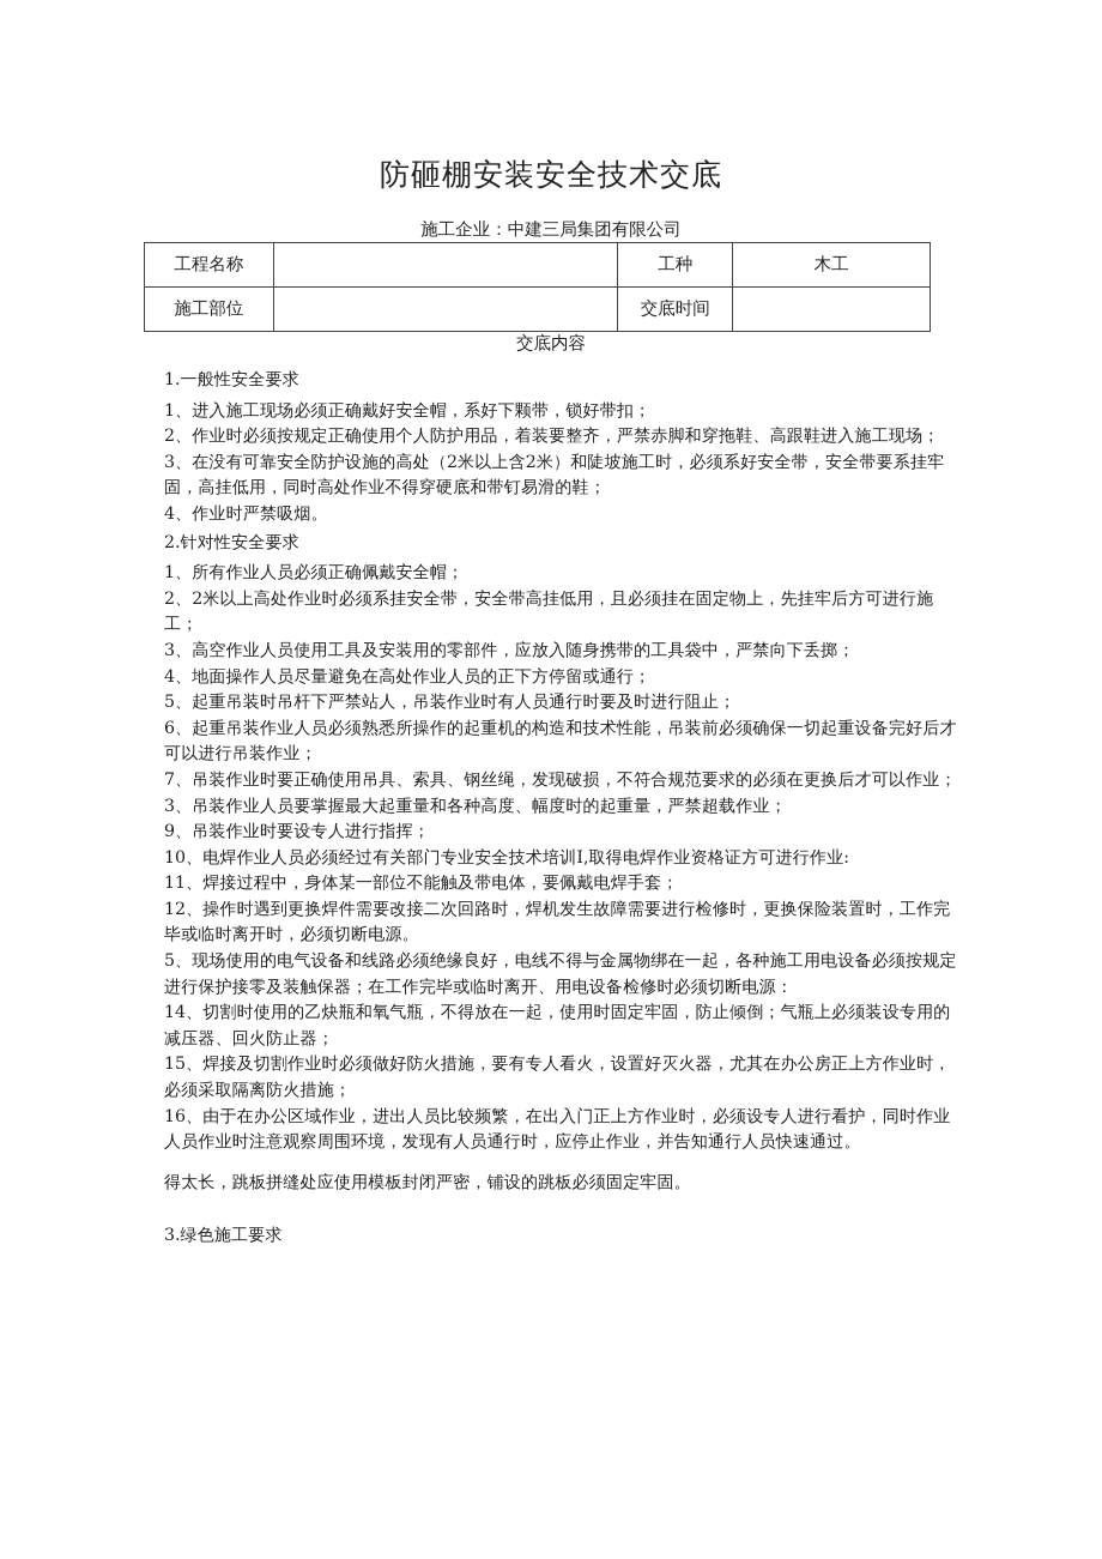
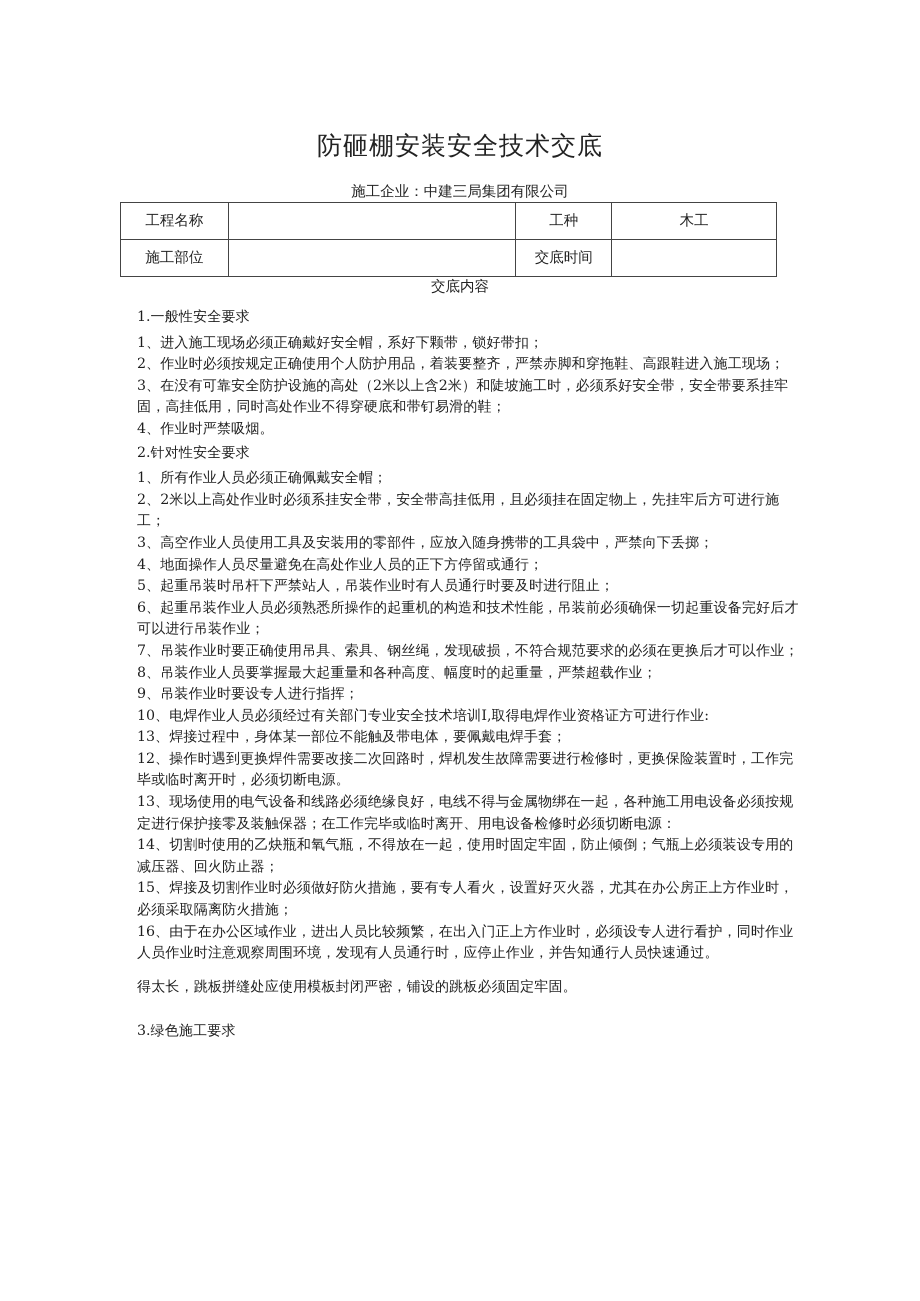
  防砸棚安装安全技术交底
  施工企业：中建三局集团有限公司
  工程名称		工种	木工
  施工部位		交底时间
  交底内容
  1.一般性安全要求
  1、进入施工现场必须正确戴好安全帽，系好下颗带，锁好带扣；
  2、作业时必须按规定正确使用个人防护用品，着装要整齐，严禁赤脚和穿拖鞋、高跟鞋进入施工现场；
  3、在没有可靠安全防护设施的高处（2米以上含2米）和陡坡施工时，必须系好安全带，安全带要系挂牢固，高挂低用，同时高处作业不得穿硬底和带钉易滑的鞋；
  4、作业时严禁吸烟。
  2.针对性安全要求
  1、所有作业人员必须正确佩戴安全帽；
  2、2米以上高处作业时必须系挂安全带，安全带高挂低用，且必须挂在固定物上，先挂牢后方可进行施工；
  3、高空作业人员使用工具及安装用的零部件，应放入随身携带的工具袋中，严禁向下丢掷；
  4、地面操作人员尽量避免在高处作业人员的正下方停留或通行；
  5、起重吊装时吊杆下严禁站人，吊装作业时有人员通行时要及时进行阻止；
  6、起重吊装作业人员必须熟悉所操作的起重机的构造和技术性能，吊装前必须确保一切起重设备完好后才可以进行吊装作业；
  7、吊装作业时要正确使用吊具、索具、钢丝绳，发现破损，不符合规范要求的必须在更换后才可以作业；
- 3、吊装作业人员要掌握最大起重量和各种高度、幅度时的起重量，严禁超载作业；
+ 8、吊装作业人员要掌握最大起重量和各种高度、幅度时的起重量，严禁超载作业；
  9、吊装作业时要设专人进行指挥；
  10、电焊作业人员必须经过有关部门专业安全技术培训I,取得电焊作业资格证方可进行作业:
- 11、焊接过程中，身体某一部位不能触及带电体，要佩戴电焊手套；
+ 13、焊接过程中，身体某一部位不能触及带电体，要佩戴电焊手套；
  12、操作时遇到更换焊件需要改接二次回路时，焊机发生故障需要进行检修时，更换保险装置时，工作完毕或临时离开时，必须切断电源。
- 5、现场使用的电气设备和线路必须绝缘良好，电线不得与金属物绑在一起，各种施工用电设备必须按规定进行保护接零及装触保器；在工作完毕或临时离开、用电设备检修时必须切断电源：
+ 13、现场使用的电气设备和线路必须绝缘良好，电线不得与金属物绑在一起，各种施工用电设备必须按规定进行保护接零及装触保器；在工作完毕或临时离开、用电设备检修时必须切断电源：
  14、切割时使用的乙炔瓶和氧气瓶，不得放在一起，使用时固定牢固，防止倾倒；气瓶上必须装设专用的减压器、回火防止器；
  15、焊接及切割作业时必须做好防火措施，要有专人看火，设置好灭火器，尤其在办公房正上方作业时，必须采取隔离防火措施；
  16、由于在办公区域作业，进出人员比较频繁，在出入门正上方作业时，必须设专人进行看护，同时作业人员作业时注意观察周围环境，发现有人员通行时，应停止作业，并告知通行人员快速通过。
  得太长，跳板拼缝处应使用模板封闭严密，铺设的跳板必须固定牢固。
  3.绿色施工要求
